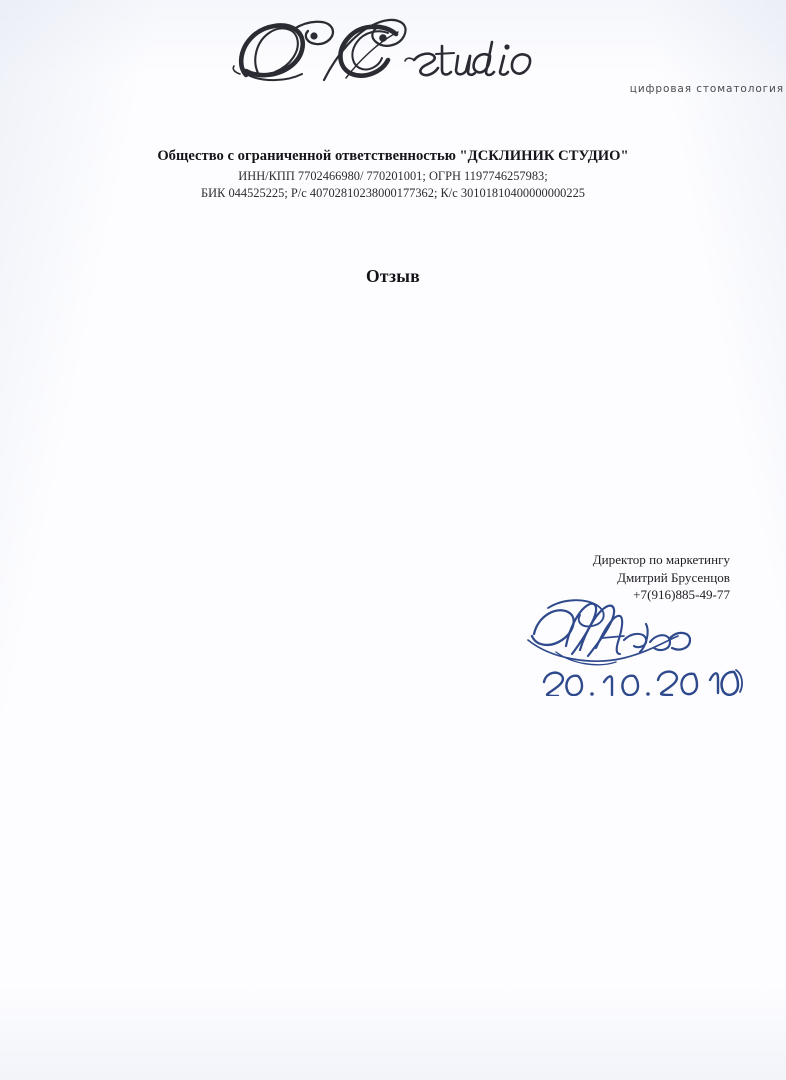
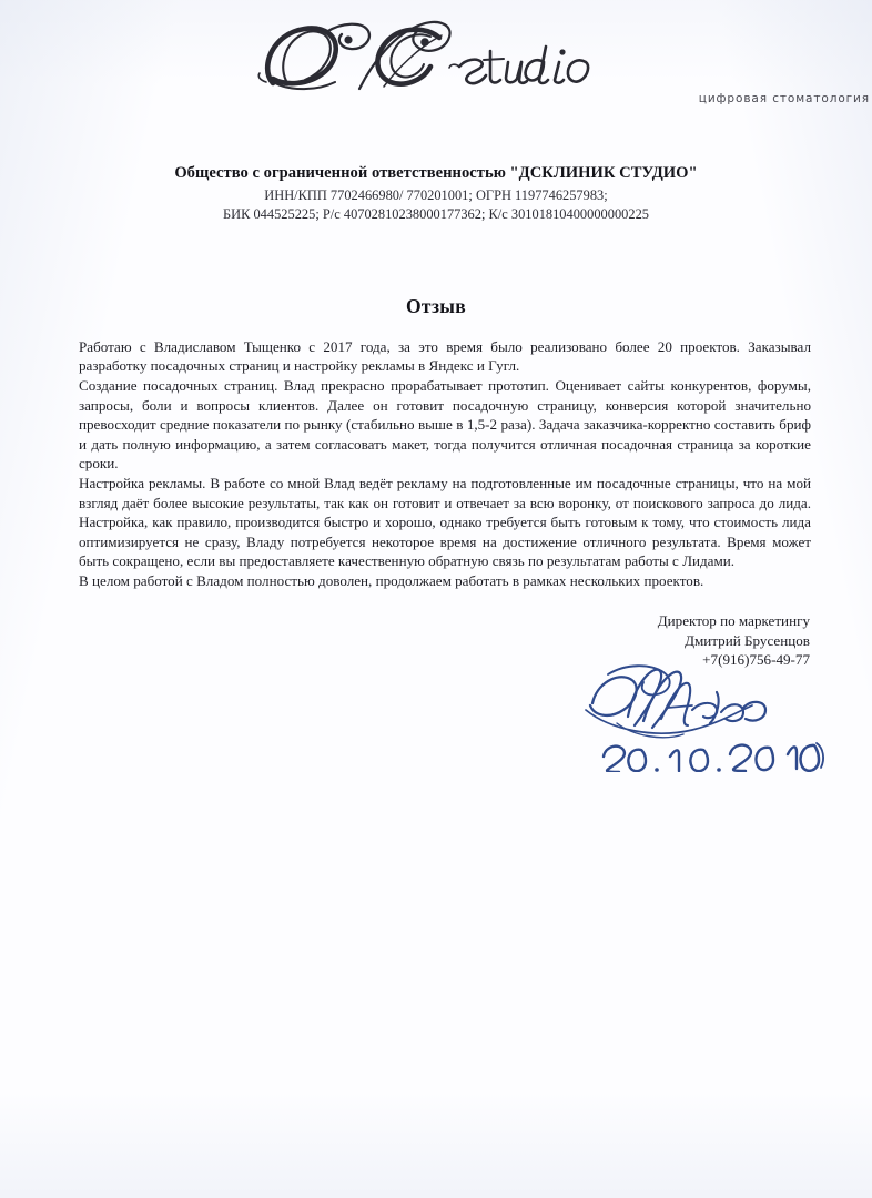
  цифровая стоматология
  Общество с ограниченной ответственностью "ДСКЛИНИК СТУДИО"
  ИНН/КПП 7702466980/ 770201001; ОГРН 1197746257983;
  БИК 044525225; Р/с 40702810238000177362; К/с 30101810400000000225
  Отзыв
+ Работаю с Владиславом Тыщенко с 2017 года, за это время было реализовано более 20 проектов. Заказывал разработку посадочных страниц и настройку рекламы в Яндекс и Гугл.
+ Создание посадочных страниц. Влад прекрасно прорабатывает прототип. Оценивает сайты конкурентов, форумы, запросы, боли и вопросы клиентов. Далее он готовит посадочную страницу, конверсия которой значительно превосходит средние показатели по рынку (стабильно выше в 1,5-2 раза). Задача заказчика-корректно составить бриф и дать полную информацию, а затем согласовать макет, тогда получится отличная посадочная страница за короткие сроки.
+ Настройка рекламы. В работе со мной Влад ведёт рекламу на подготовленные им посадочные страницы, что на мой взгляд даёт более высокие результаты, так как он готовит и отвечает за всю воронку, от поискового запроса до лида. Настройка, как правило, производится быстро и хорошо, однако требуется быть готовым к тому, что стоимость лида оптимизируется не сразу, Владу потребуется некоторое время на достижение отличного результата. Время может быть сокращено, если вы предоставляете качественную обратную связь по результатам работы с Лидами.
+ В целом работой с Владом полностью доволен, продолжаем работать в рамках нескольких проектов.
  Директор по маркетингу
  Дмитрий Брусенцов
- +7(916)885-49-77
+ +7(916)756-49-77
